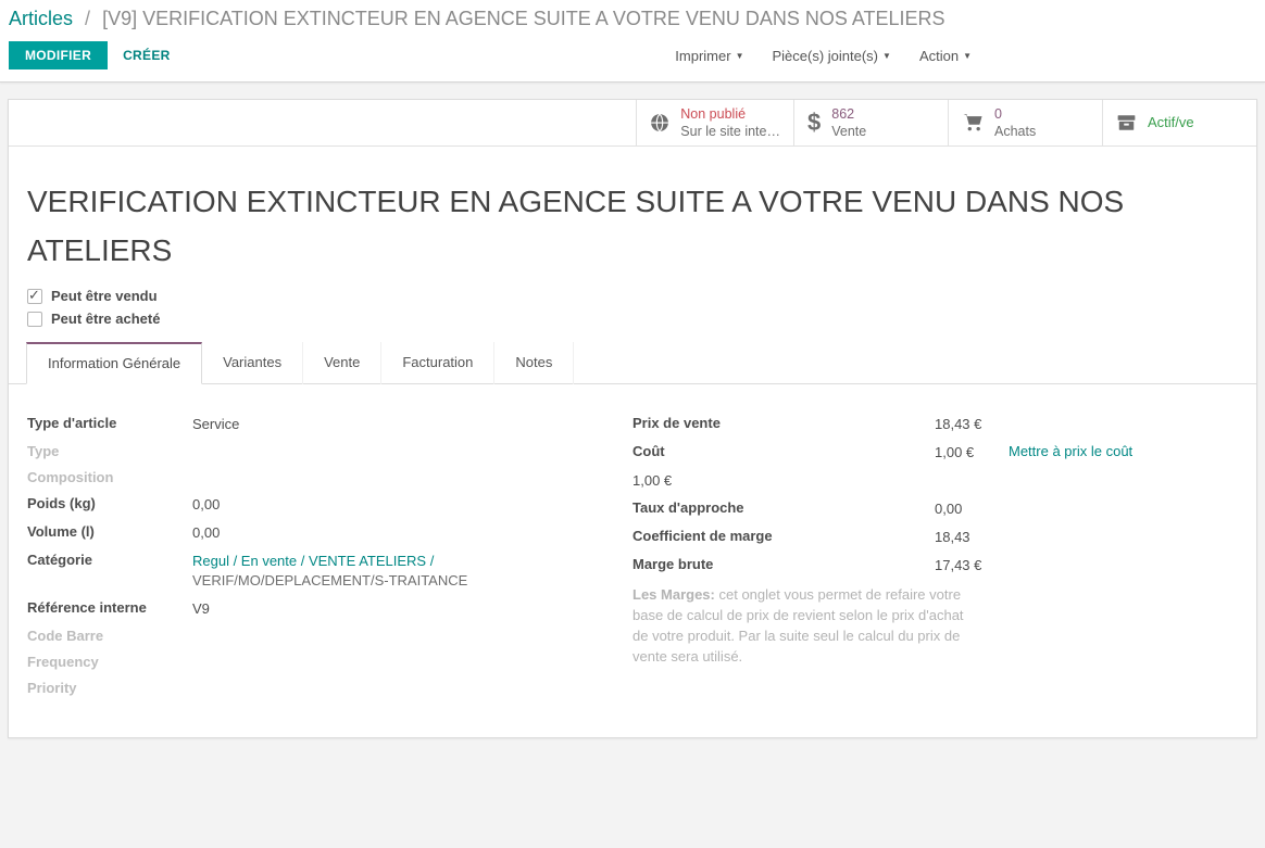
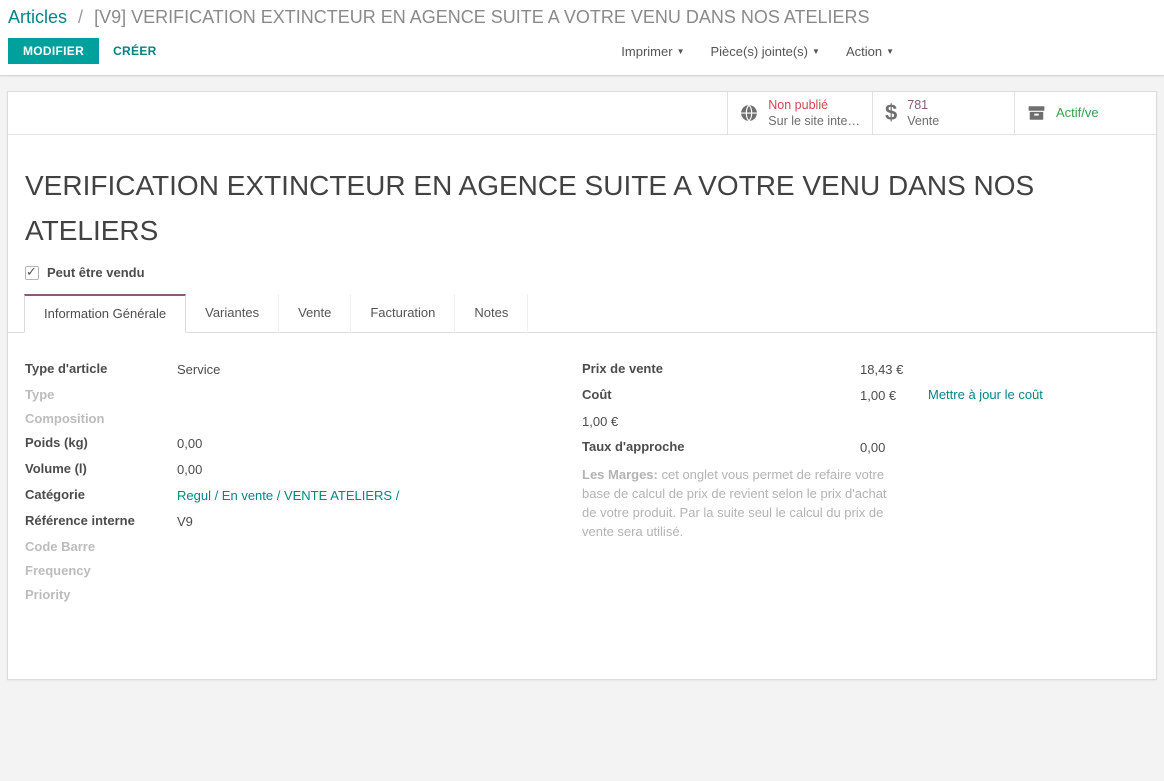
  Articles / [V9] VERIFICATION EXTINCTEUR EN AGENCE SUITE A VOTRE VENU DANS NOS ATELIERS
  MODIFIER
  CRÉER
  Imprimer ▼
  Pièce(s) jointe(s) ▼
  Action ▼
  Non publié
  Sur le site inte…
  $
- 862
+ 781
  Vente
- 0
- Achats
  Actif/ve
  VERIFICATION EXTINCTEUR EN AGENCE SUITE A VOTRE VENU DANS NOS ATELIERS
  ✓
  Peut être vendu
- Peut être acheté
  Information Générale
  Variantes
  Vente
  Facturation
  Notes
  Type d'article
  Service
  Type
  Composition
  Poids (kg)
  0,00
  Volume (l)
  0,00
  Catégorie
  Regul / En vente / VENTE ATELIERS /
- VERIF/MO/DEPLACEMENT/S-TRAITANCE
  Référence interne
  V9
  Code Barre
  Frequency
  Priority
  Prix de vente
  18,43 €
  Coût
  1,00 €
- Mettre à prix le coût
+ Mettre à jour le coût
  1,00 €
  Taux d'approche
  0,00
- Coefficient de marge
- 18,43
- Marge brute
- 17,43 €
  Les Marges: cet onglet vous permet de refaire votre base de calcul de prix de revient selon le prix d'achat de votre produit. Par la suite seul le calcul du prix de vente sera utilisé.
